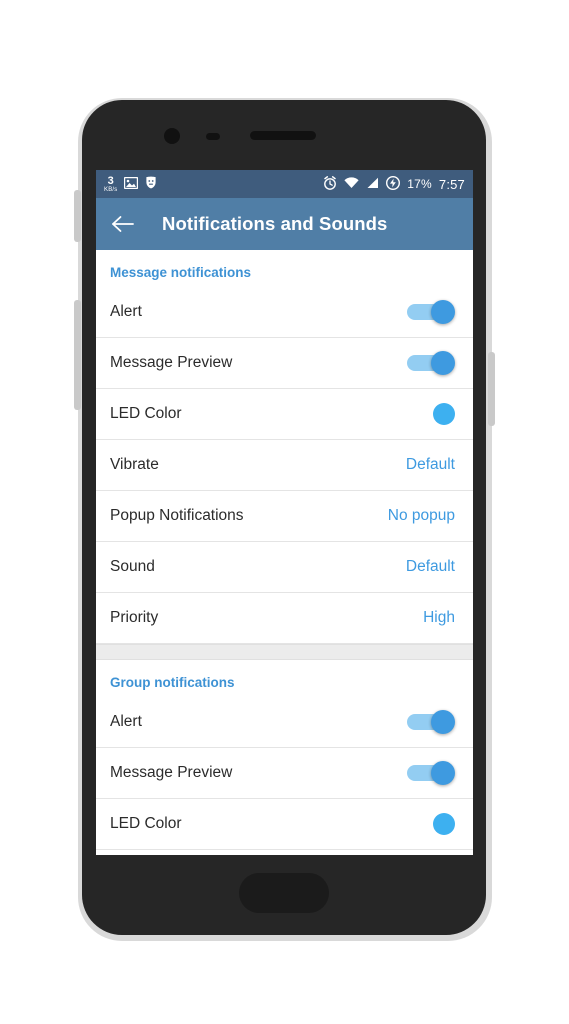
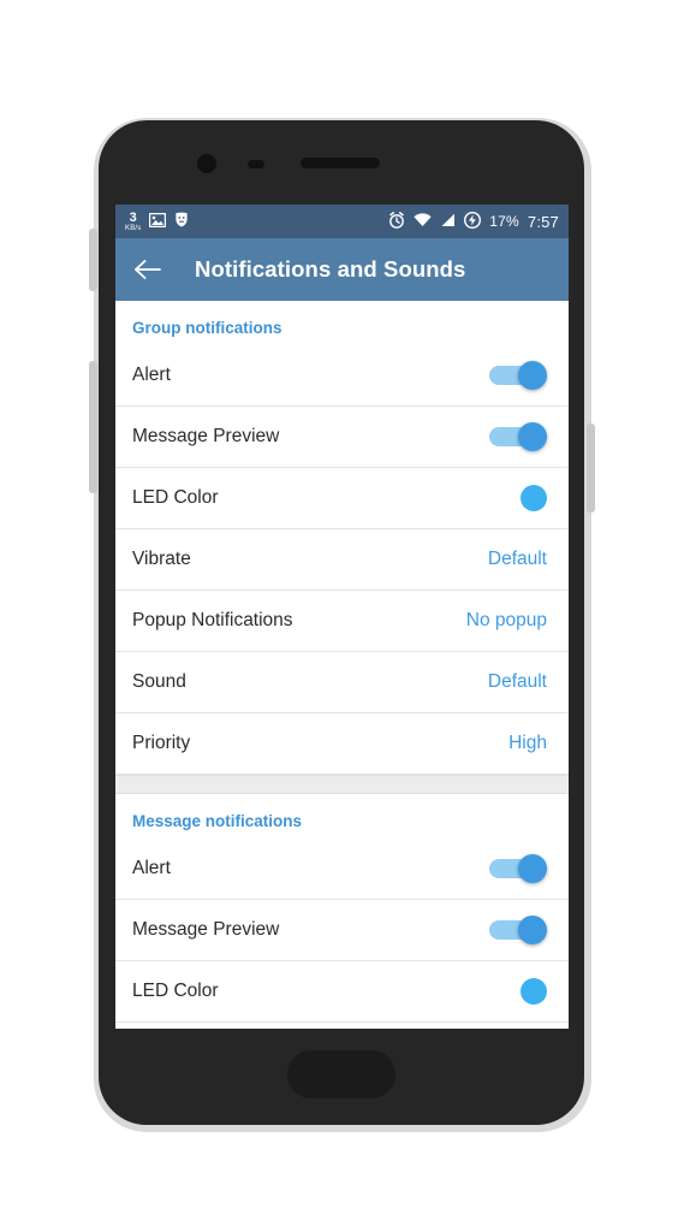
  3
  17%
  7:57
  Notifications and Sounds
- Message notifications
+ Group notifications
  Alert
  Message Preview
  LED Color
  Vibrate
  Default
  Popup Notifications
  No popup
  Sound
  Default
  Priority
  High
- Group notifications
+ Message notifications
  Alert
  Message Preview
  LED Color
